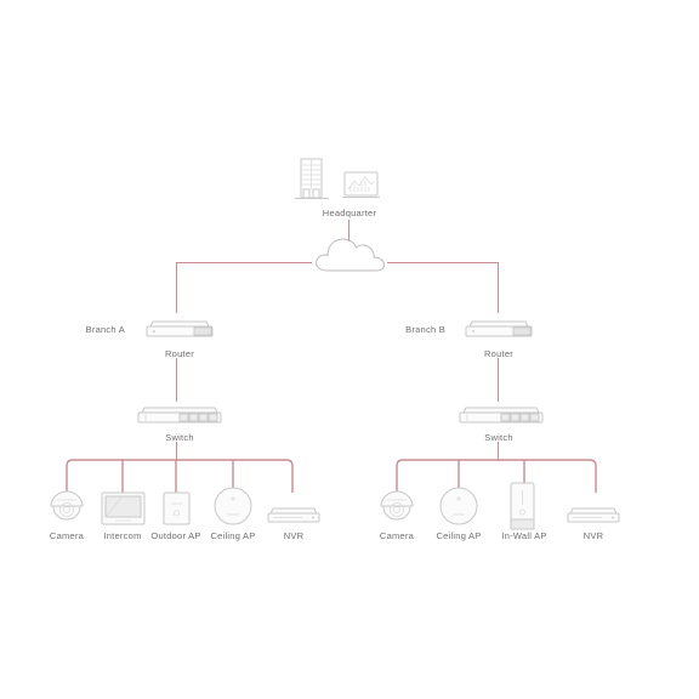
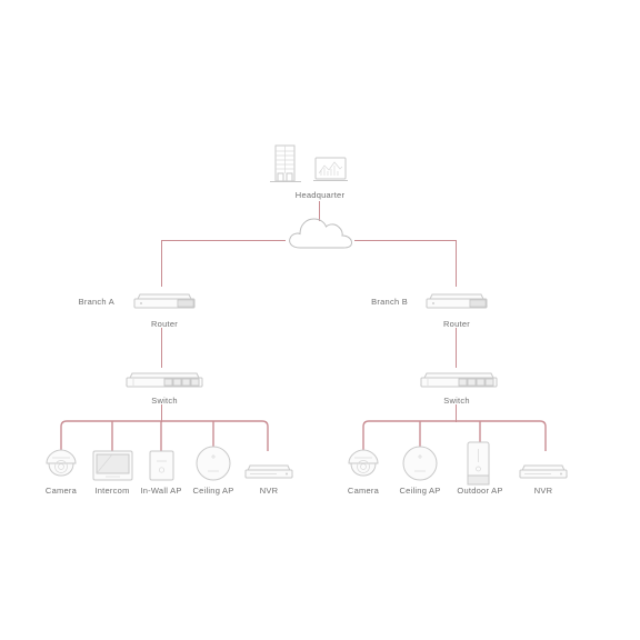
  Headquarter
  Branch A
  Router
  Switch
  Camera
  Intercom
- Outdoor AP
+ In-Wall AP
  Ceiling AP
  NVR
  Branch B
  Router
  Switch
  Camera
  Ceiling AP
- In-Wall AP
+ Outdoor AP
  NVR
